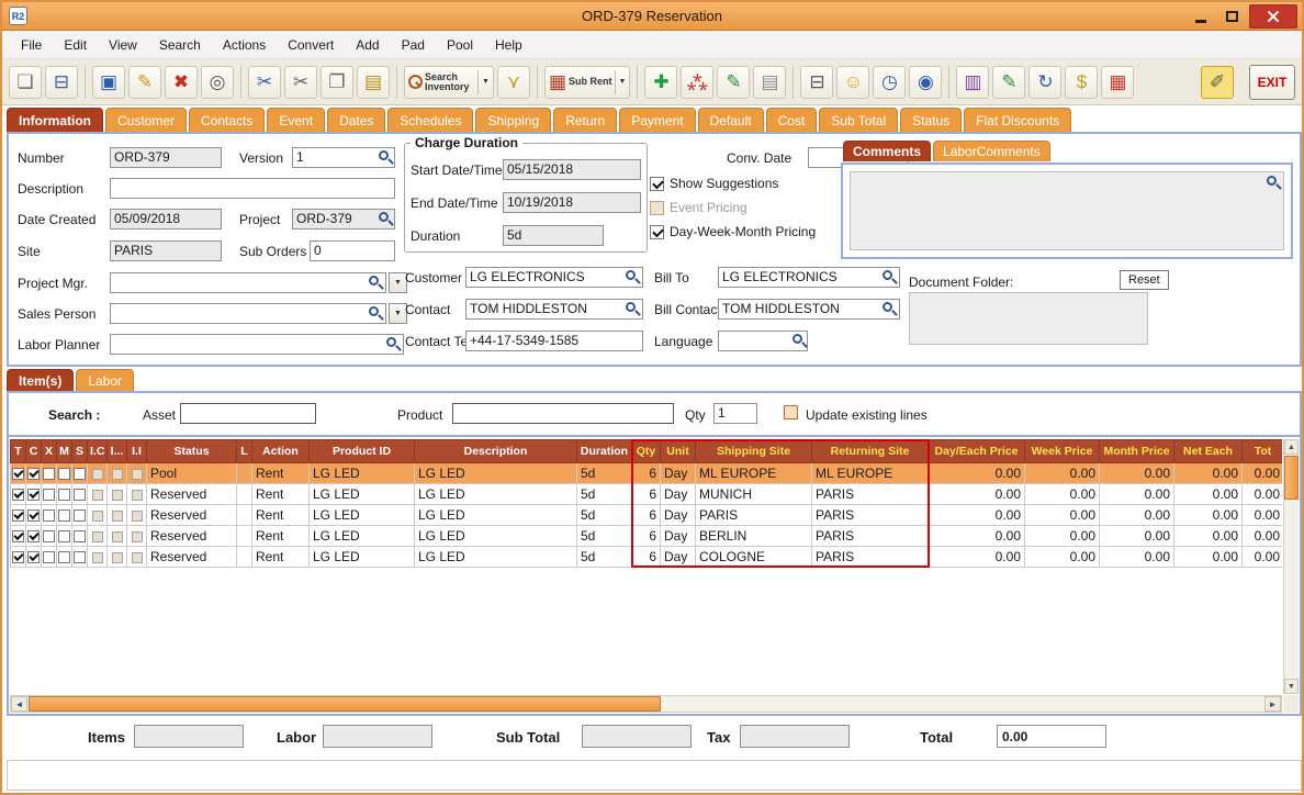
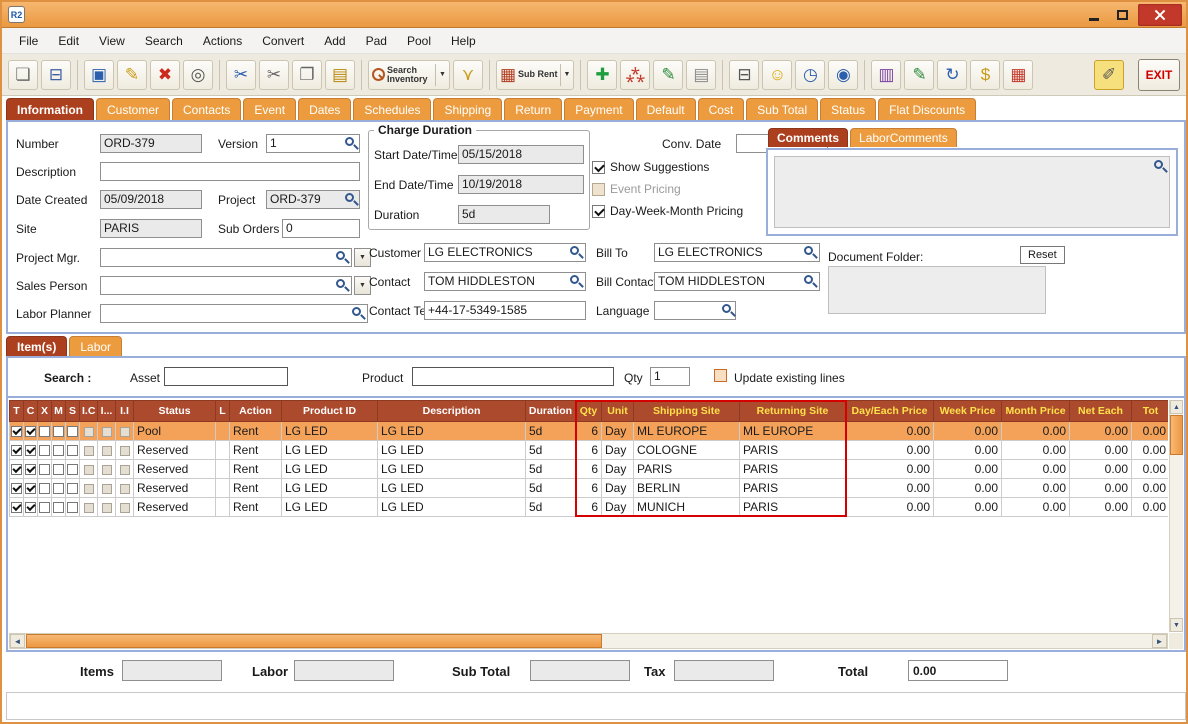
  R2
- ORD-379 Reservation
  File
  Edit
  View
  Search
  Actions
  Convert
  Add
  Pad
  Pool
  Help
  ❏
  ⊟
  ▣
  ✎
  ✖
  ◎
  ✂
  ✂
  ❐
  ▤
  Search Inventory
  ⋎
  ▦
  Sub Rent
  ✚
  ⁂
  ✎
  ▤
  ⊟
  ☺
  ◷
  ◉
  ▥
  ✎
  ↻
  $
  ▦
  ✐
  EXIT
  Information
  Customer
  Contacts
  Event
  Dates
  Schedules
  Shipping
  Return
  Payment
  Default
  Cost
  Sub Total
  Status
  Flat Discounts
  Number
  ORD-379
  Version
  1
  Description
  Date Created
  05/09/2018
  Project
  ORD-379
  Site
  PARIS
  Sub Orders
  0
  Project Mgr.
  Sales Person
  Labor Planner
  Charge Duration
  Start Date/Time
  05/15/2018
  End Date/Time
  10/19/2018
  Duration
  5d
  Conv. Date
  Show Suggestions
  Event Pricing
  Day-Week-Month Pricing
  Comments
  LaborComments
  Document Folder:
  Reset
  Customer
  LG ELECTRONICS
  Bill To
  LG ELECTRONICS
  Contact
  TOM HIDDLESTON
  Bill Contac
  TOM HIDDLESTON
  Contact Te
  +44-17-5349-1585
  Language
  Item(s)
  Labor
  Search :
  Asset
  Product
  Qty
  1
  Update existing lines
  T	C	X	M	S	I.C	I...	I.I	Status	L	Action	Product ID	Description	Duration	Qty	Unit	Shipping Site	Returning Site	Day/Each Price	Week Price	Month Price	Net Each	Tot
  								Pool		Rent	LG LED	LG LED	5d	6	Day	ML EUROPE	ML EUROPE	0.00	0.00	0.00	0.00	0.00
- 								Reserved		Rent	LG LED	LG LED	5d	6	Day	MUNICH	PARIS	0.00	0.00	0.00	0.00	0.00
+ 								Reserved		Rent	LG LED	LG LED	5d	6	Day	COLOGNE	PARIS	0.00	0.00	0.00	0.00	0.00
  								Reserved		Rent	LG LED	LG LED	5d	6	Day	PARIS	PARIS	0.00	0.00	0.00	0.00	0.00
  								Reserved		Rent	LG LED	LG LED	5d	6	Day	BERLIN	PARIS	0.00	0.00	0.00	0.00	0.00
- 								Reserved		Rent	LG LED	LG LED	5d	6	Day	COLOGNE	PARIS	0.00	0.00	0.00	0.00	0.00
+ 								Reserved		Rent	LG LED	LG LED	5d	6	Day	MUNICH	PARIS	0.00	0.00	0.00	0.00	0.00
  ◄
  ►
  Items
  Labor
  Sub Total
  Tax
  Total
  0.00
